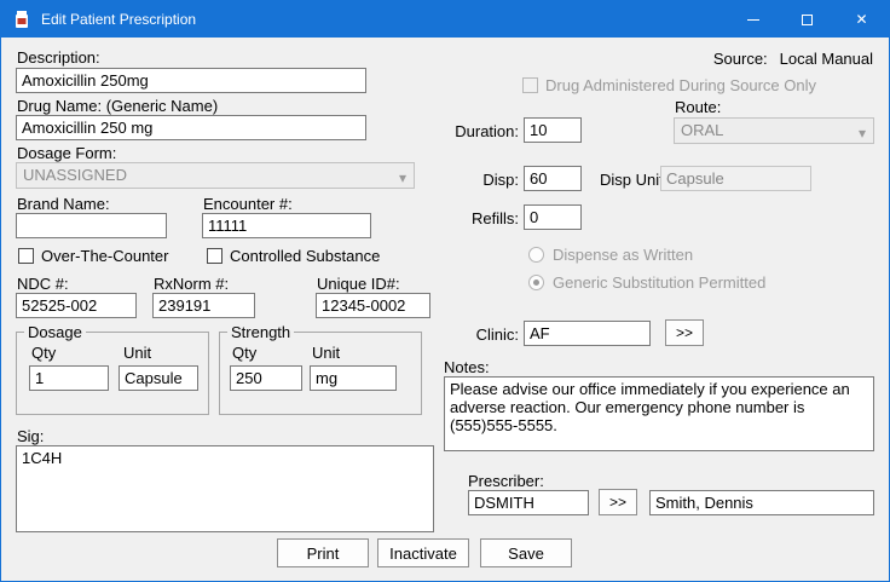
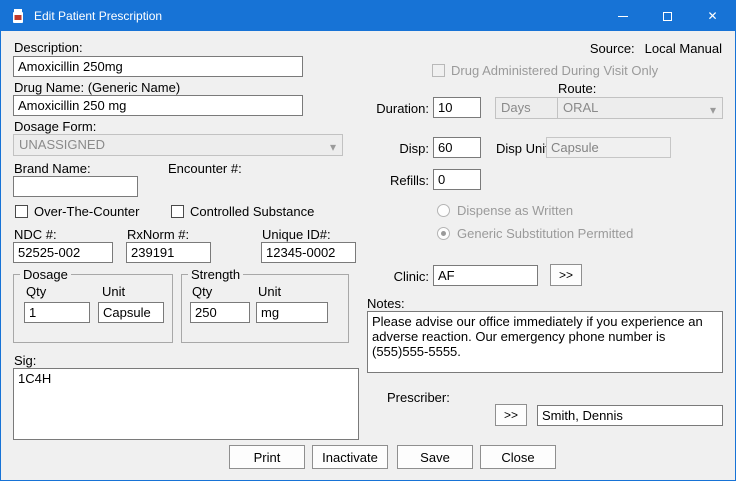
  Edit Patient Prescription
  ✕
  Description:
  Amoxicillin 250mg
  Drug Name: (Generic Name)
  Amoxicillin 250 mg
  Dosage Form:
  UNASSIGNED
  ▾
  Brand Name:
  Encounter #:
- 11111
  Over-The-Counter
  Controlled Substance
  NDC #:
  RxNorm #:
  Unique ID#:
  52525-002
  239191
  12345-0002
  Dosage
  Qty
  Unit
  1
  Capsule
  Strength
  Qty
  Unit
  250
  mg
  Sig:
  1C4H
  Source:
  Local Manual
- Drug Administered During Source Only
+ Drug Administered During Visit Only
  Duration:
  10
+ Days
  Route:
  ORAL
  ▾
  Disp:
  60
  Disp Uni
  Capsule
  Refills:
  0
  Dispense as Written
  Generic Substitution Permitted
  Clinic:
  AF
  >>
  Notes:
  Prescriber:
- DSMITH
  >>
  Smith, Dennis
  Print
  Inactivate
  Save
+ Close
